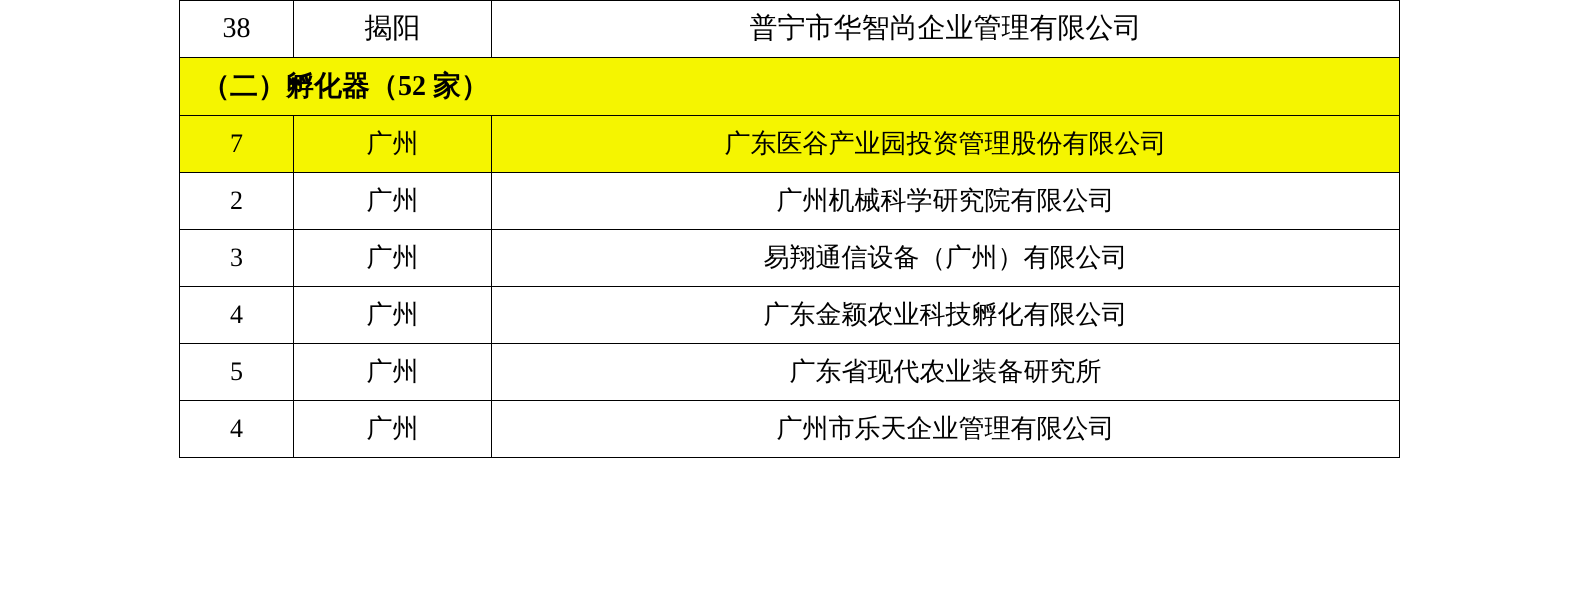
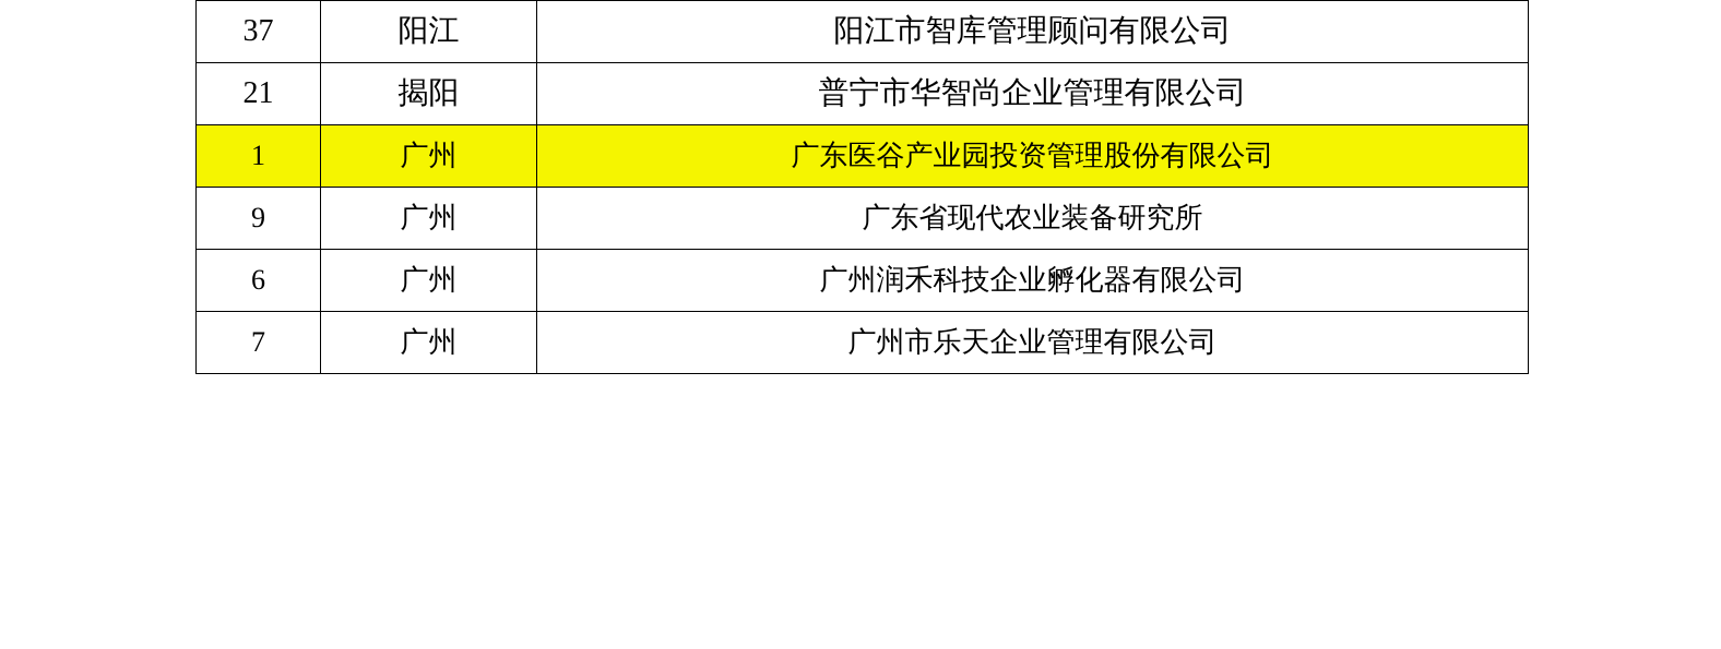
+ 37	阳江	阳江市智库管理顾问有限公司
- 38	揭阳	普宁市华智尚企业管理有限公司
+ 21	揭阳	普宁市华智尚企业管理有限公司
- （二）孵化器（52 家）
- 7	广州	广东医谷产业园投资管理股份有限公司
+ 1	广州	广东医谷产业园投资管理股份有限公司
- 2	广州	广州机械科学研究院有限公司
- 3	广州	易翔通信设备（广州）有限公司
- 4	广州	广东金颖农业科技孵化有限公司
- 5	广州	广东省现代农业装备研究所
+ 9	广州	广东省现代农业装备研究所
+ 6	广州	广州润禾科技企业孵化器有限公司
- 4	广州	广州市乐天企业管理有限公司
+ 7	广州	广州市乐天企业管理有限公司
